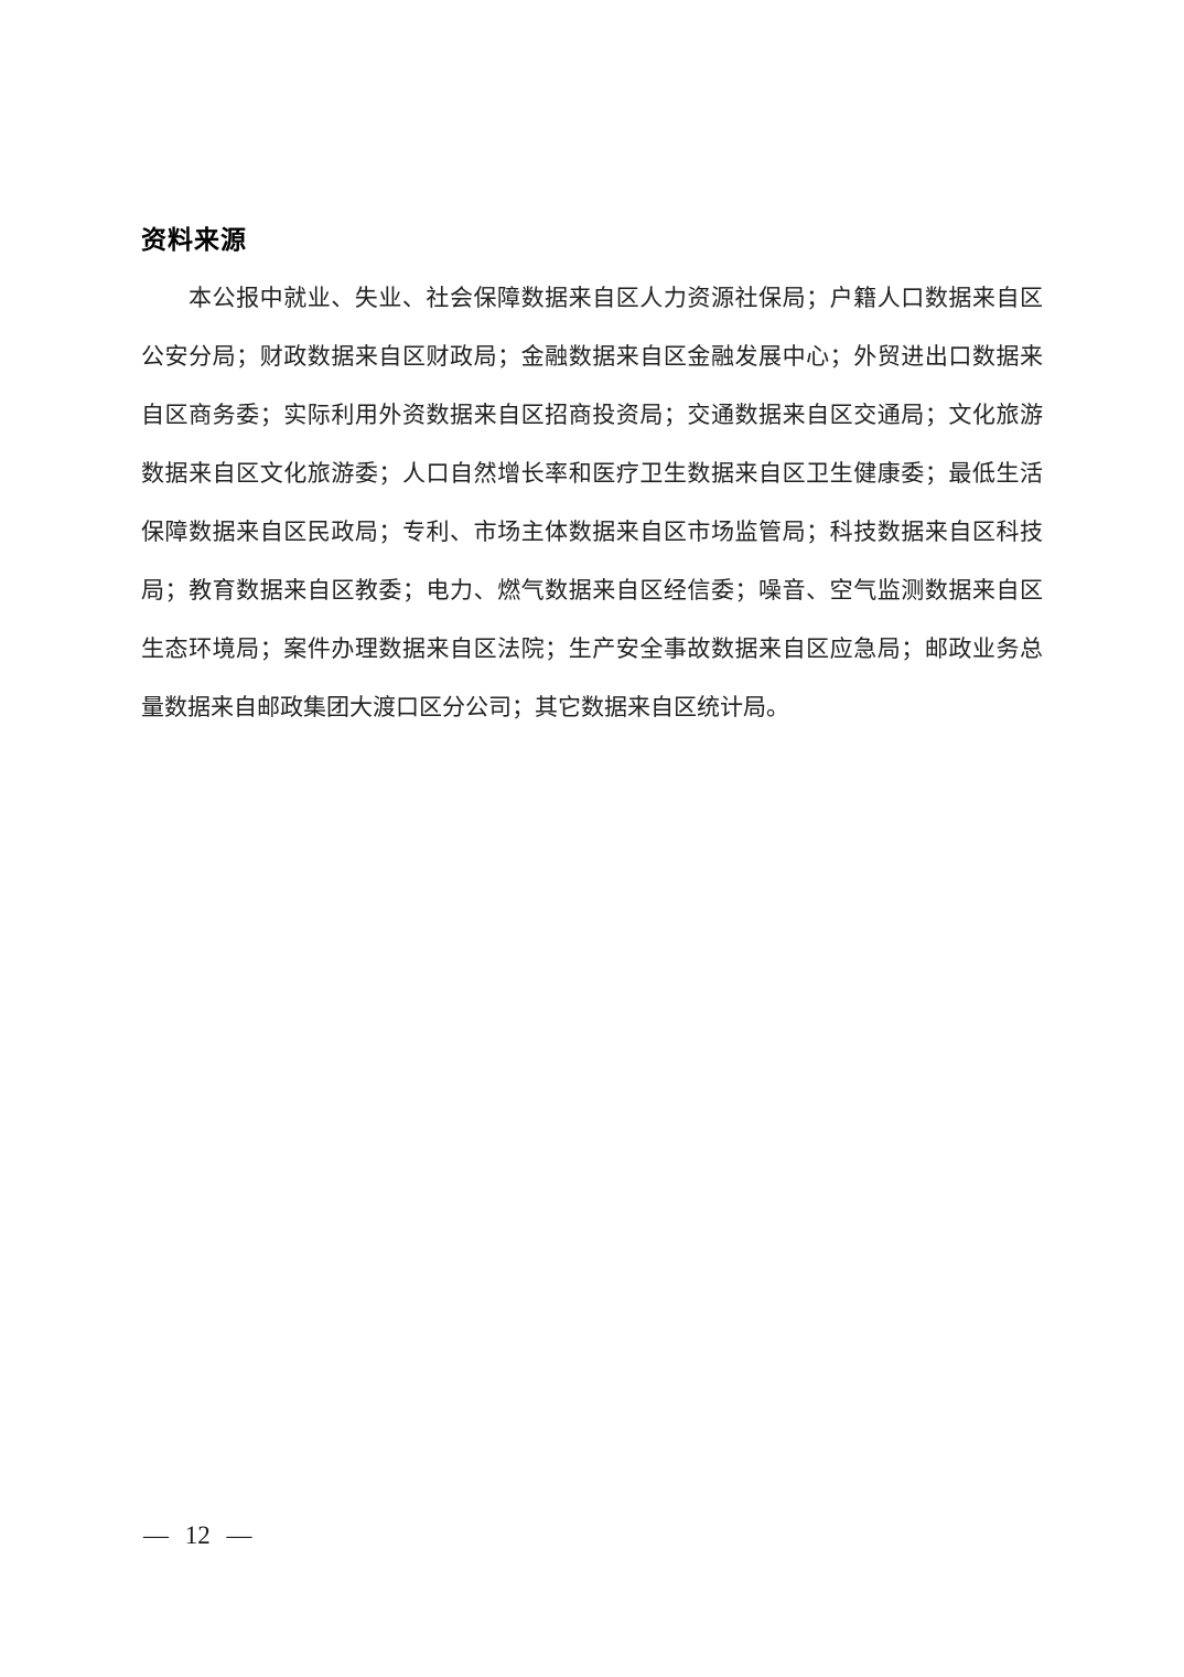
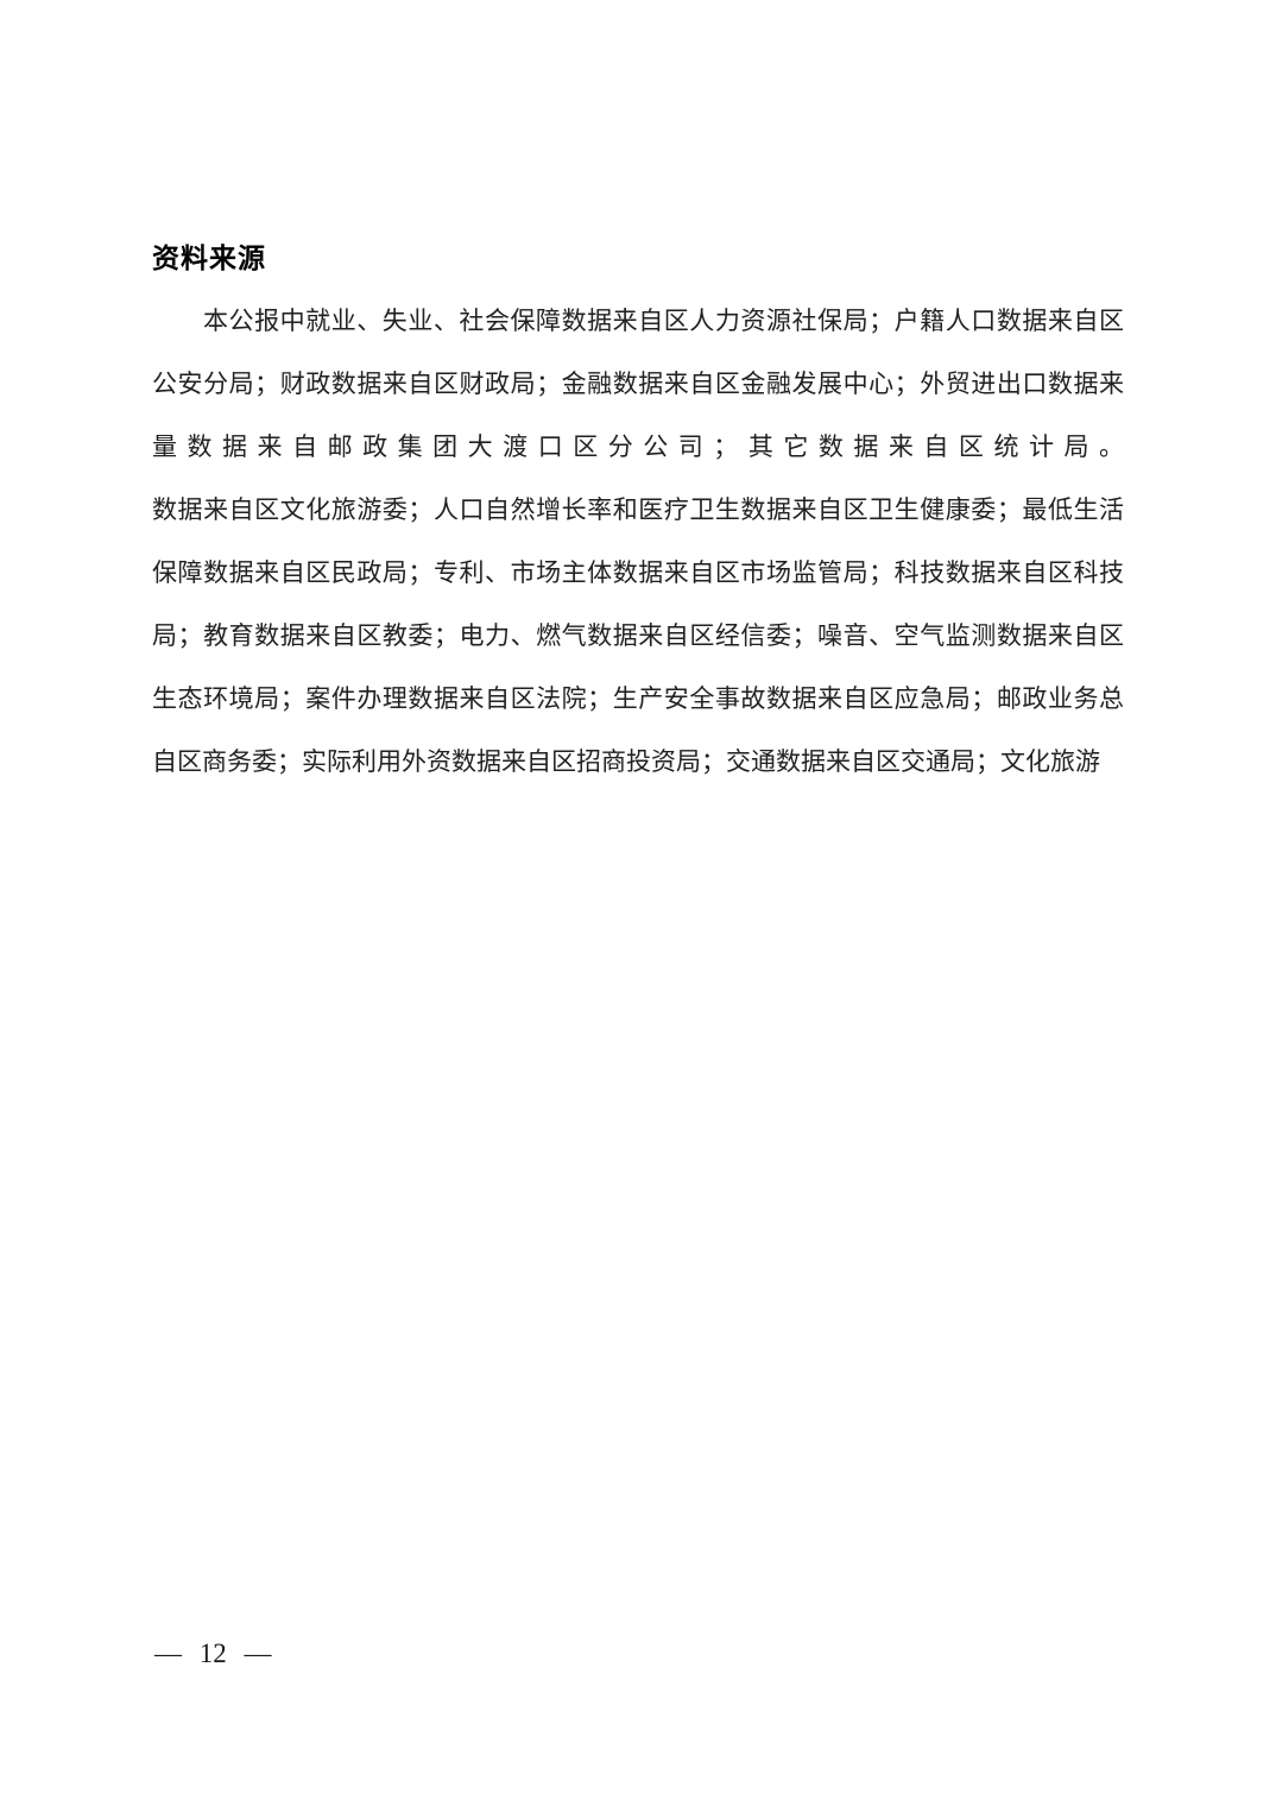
  资料来源
  本公报中就业、失业、社会保障数据来自区人力资源社保局；户籍人口数据来自区
  公安分局；财政数据来自区财政局；金融数据来自区金融发展中心；外贸进出口数据来
- 自区商务委；实际利用外资数据来自区招商投资局；交通数据来自区交通局；文化旅游
+ 量数据来自邮政集团大渡口区分公司；其它数据来自区统计局。
  数据来自区文化旅游委；人口自然增长率和医疗卫生数据来自区卫生健康委；最低生活
  保障数据来自区民政局；专利、市场主体数据来自区市场监管局；科技数据来自区科技
  局；教育数据来自区教委；电力、燃气数据来自区经信委；噪音、空气监测数据来自区
  生态环境局；案件办理数据来自区法院；生产安全事故数据来自区应急局；邮政业务总
- 量数据来自邮政集团大渡口区分公司；其它数据来自区统计局。
+ 自区商务委；实际利用外资数据来自区招商投资局；交通数据来自区交通局；文化旅游
  — 12 —
